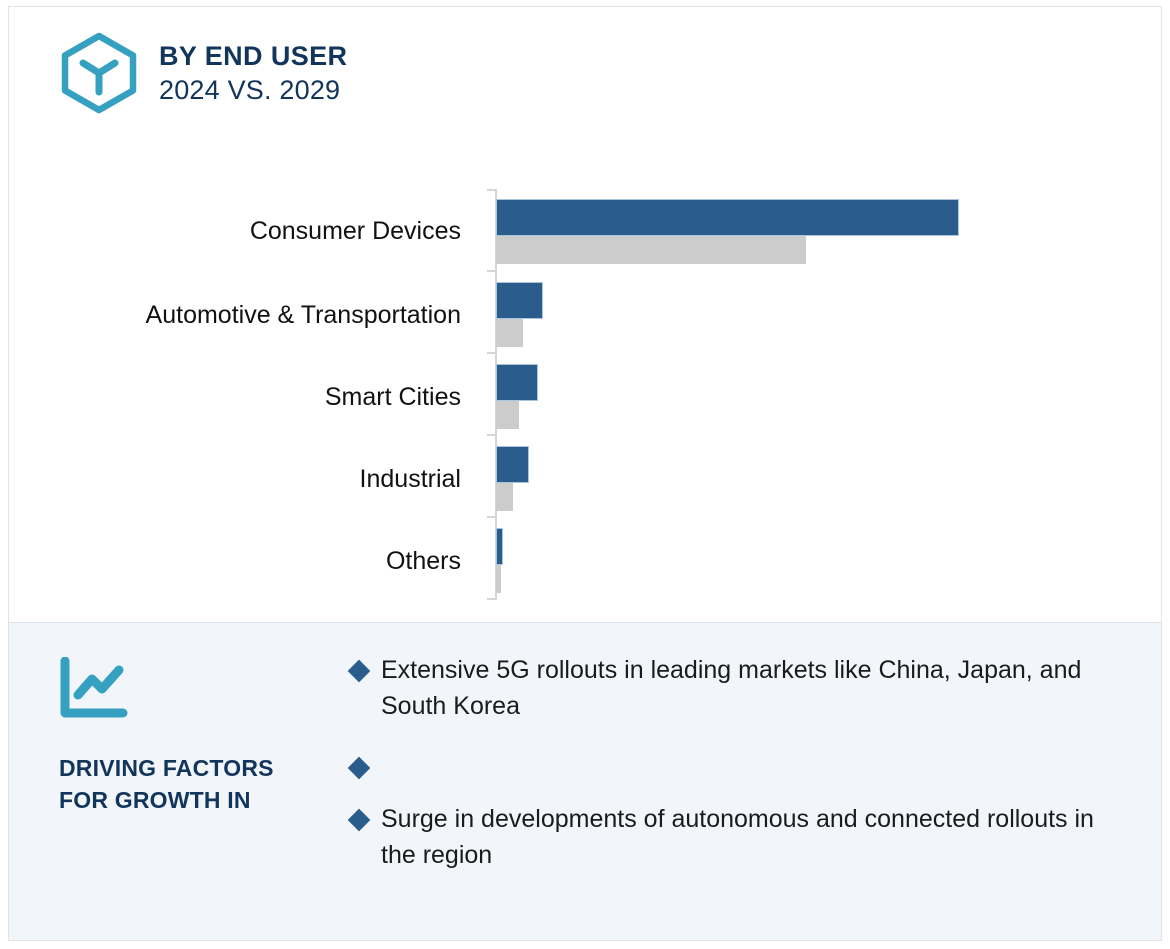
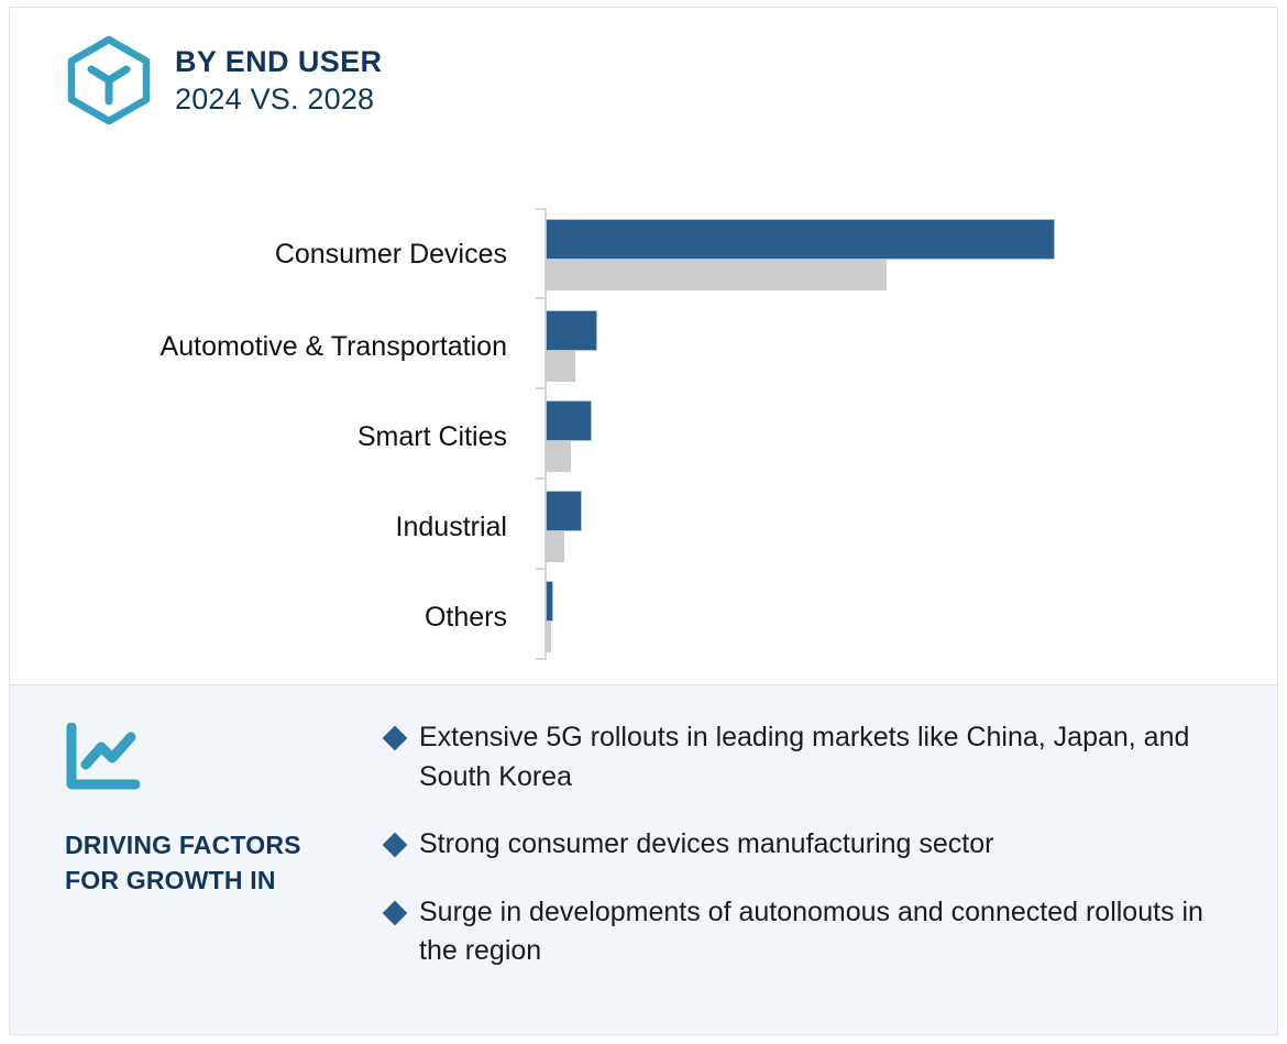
  BY END USER
- 2024 VS. 2029
+ 2024 VS. 2028
  Consumer Devices
  Automotive & Transportation
  Smart Cities
  Industrial
  Others
  DRIVING FACTORS
  FOR GROWTH IN
  Extensive 5G rollouts in leading markets like China, Japan, and South Korea
+ Strong consumer devices manufacturing sector
  Surge in developments of autonomous and connected rollouts in the region
